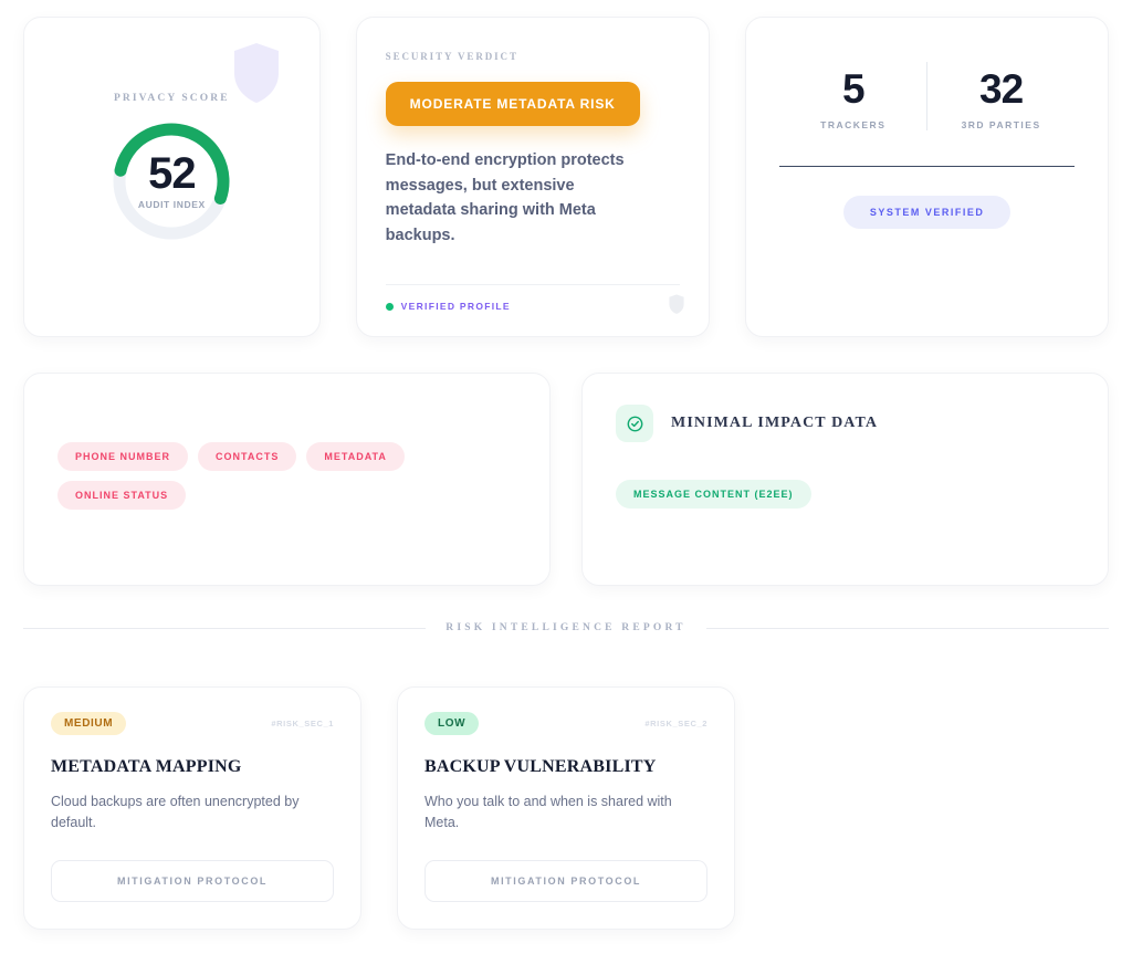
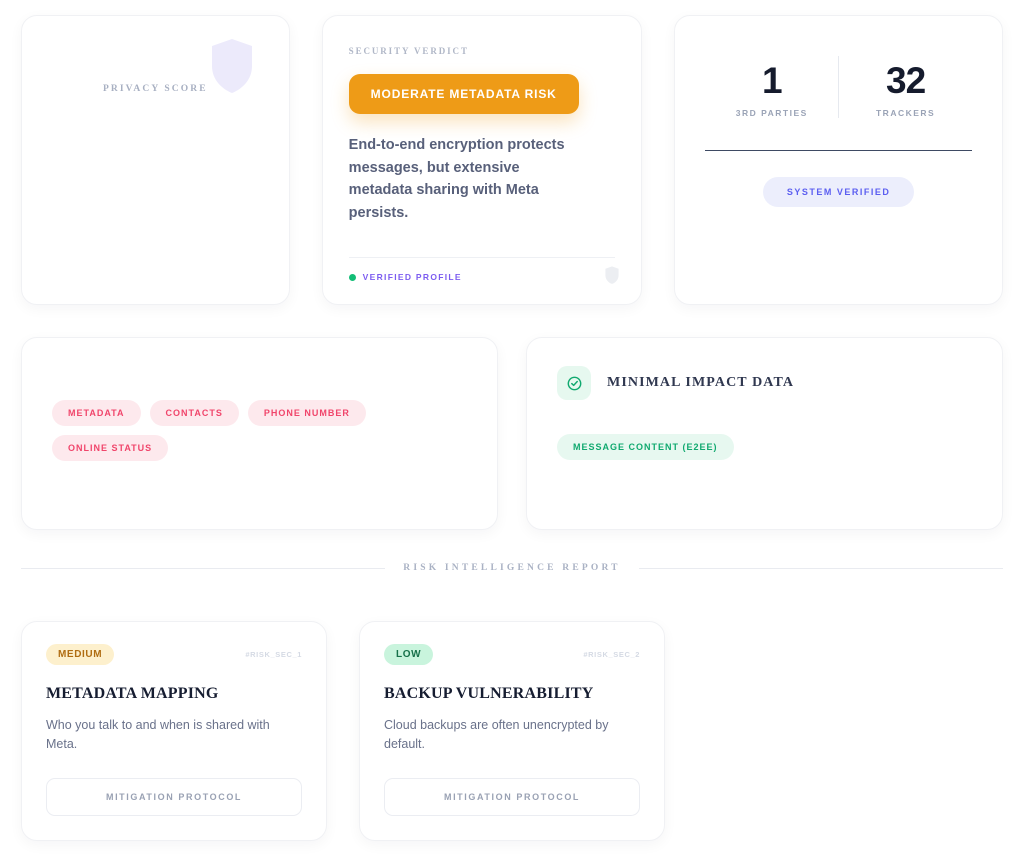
  PRIVACY SCORE
- 52
- AUDIT INDEX
  SECURITY VERDICT
  MODERATE METADATA RISK
- End-to-end encryption protects messages, but extensive metadata sharing with Meta backups.
+ End-to-end encryption protects messages, but extensive metadata sharing with Meta persists.
  VERIFIED PROFILE
- 5
+ 1
- TRACKERS
+ 3RD PARTIES
  32
- 3RD PARTIES
+ TRACKERS
  SYSTEM VERIFIED
- PHONE NUMBER
+ METADATA
  CONTACTS
- METADATA
+ PHONE NUMBER
  ONLINE STATUS
  MINIMAL IMPACT DATA
  MESSAGE CONTENT (E2EE)
  RISK INTELLIGENCE REPORT
  MEDIUM
  #RISK_SEC_1
  METADATA MAPPING
- Cloud backups are often unencrypted by default.
+ Who you talk to and when is shared with Meta.
  MITIGATION PROTOCOL
  LOW
  #RISK_SEC_2
  BACKUP VULNERABILITY
- Who you talk to and when is shared with Meta.
+ Cloud backups are often unencrypted by default.
  MITIGATION PROTOCOL
